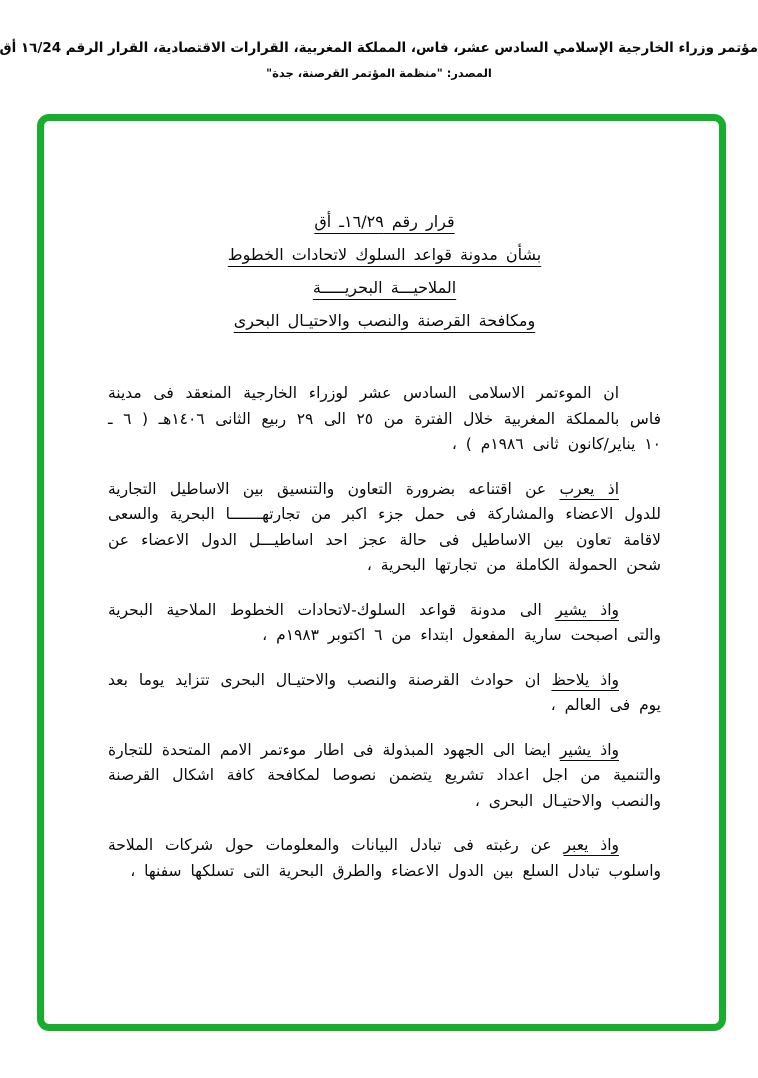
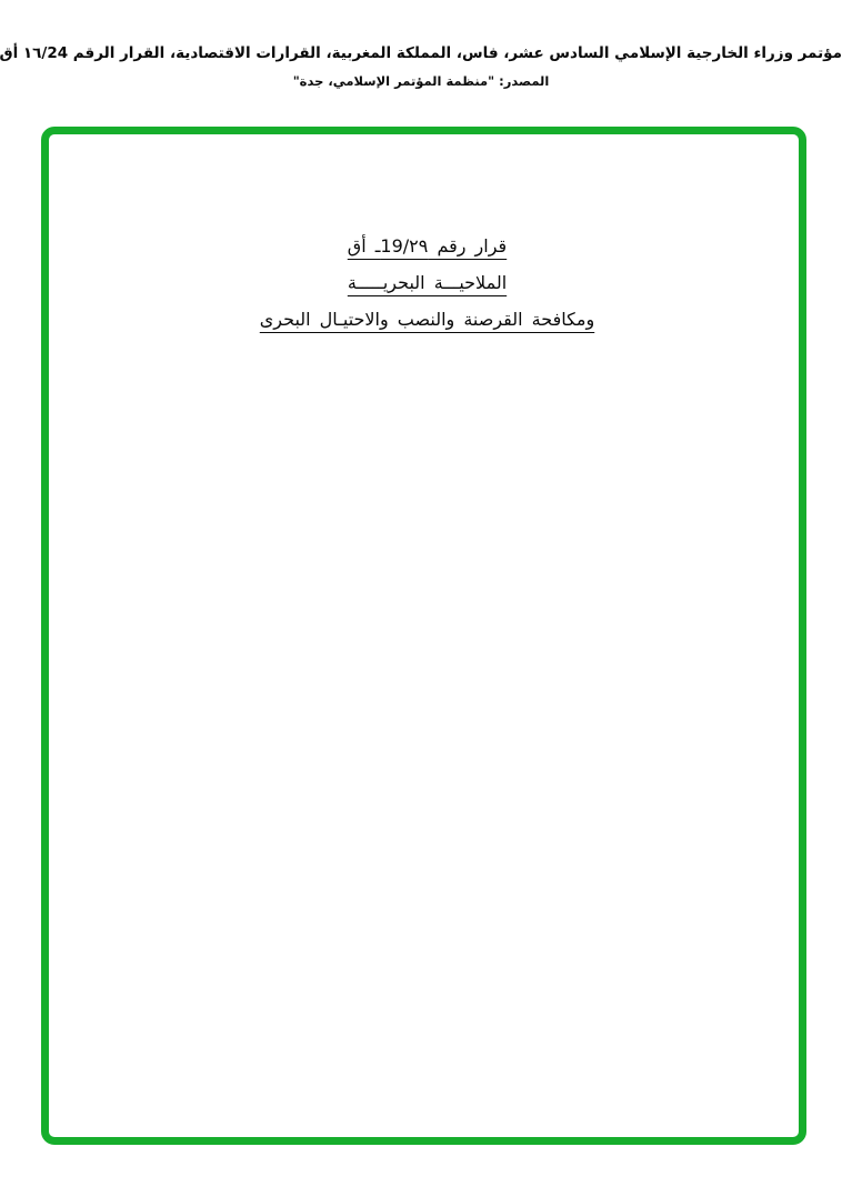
  مؤتمر وزراء الخارجية الإسلامي السادس عشر، فاس، المملكة المغربية، القرارات الاقتصادية، القرار الرقم ١٦/24 أق
- المصدر: "منظمة المؤتمر القرصنة، جدة"
+ المصدر: "منظمة المؤتمر الإسلامي، جدة"
- قرار رقم ١٦/٢٩ـ أق
+ قرار رقم 19/٢٩ـ أق
- بشأن مدونة قواعد السلوك لاتحادات الخطوط
  الملاحيـــة البحريـــــة
  ومكافحة القرصنة والنصب والاحتيـال البحرى
- ان الموءتمر الاسلامى السادس عشر لوزراء الخارجية المنعقد فى مدينة فاس بالمملكة المغربية خلال الفترة من ٢٥ الى ٢٩ ربيع الثانى ١٤٠٦هـ ( ٦ ـ ١٠ يناير/كانون ثانى ١٩٨٦م ) ،
- اذ يعرب عن اقتناعه بضرورة التعاون والتنسيق بين الاساطيل التجارية للدول الاعضاء والمشاركة فى حمل جزء اكبر من تجارتهـــــــا البحرية والسعى لاقامة تعاون بين الاساطيل فى حالة عجز احد اساطيـــل الدول الاعضاء عن شحن الحمولة الكاملة من تجارتها البحرية ،
- واذ يشير الى مدونة قواعد السلوك-لاتحادات الخطوط الملاحية البحرية والتى اصبحت سارية المفعول ابتداء من ٦ اكتوبر ١٩٨٣م ،
- واذ يلاحظ ان حوادث القرصنة والنصب والاحتيـال البحرى تتزايد يوما بعد يوم فى العالم ،
- واذ يشير ايضا الى الجهود المبذولة فى اطار موءتمر الامم المتحدة للتجارة والتنمية من اجل اعداد تشريع يتضمن نصوصا لمكافحة كافة اشكال القرصنة والنصب والاحتيـال البحرى ،
- واذ يعبر عن رغبته فى تبادل البيانات والمعلومات حول شركات الملاحة واسلوب تبادل السلع بين الدول الاعضاء والطرق البحرية التى تسلكها سفنها ،
